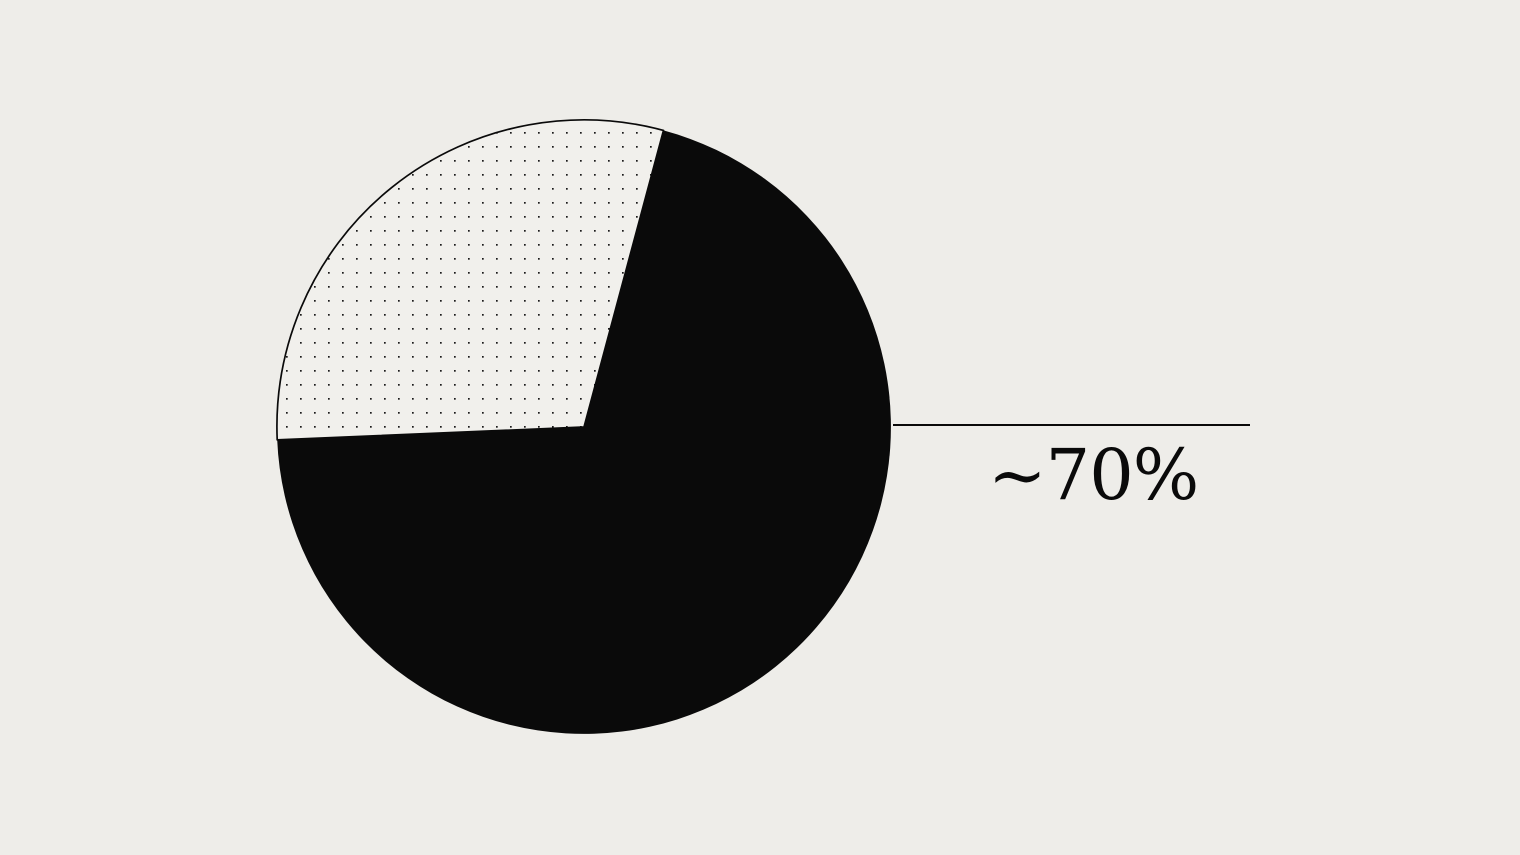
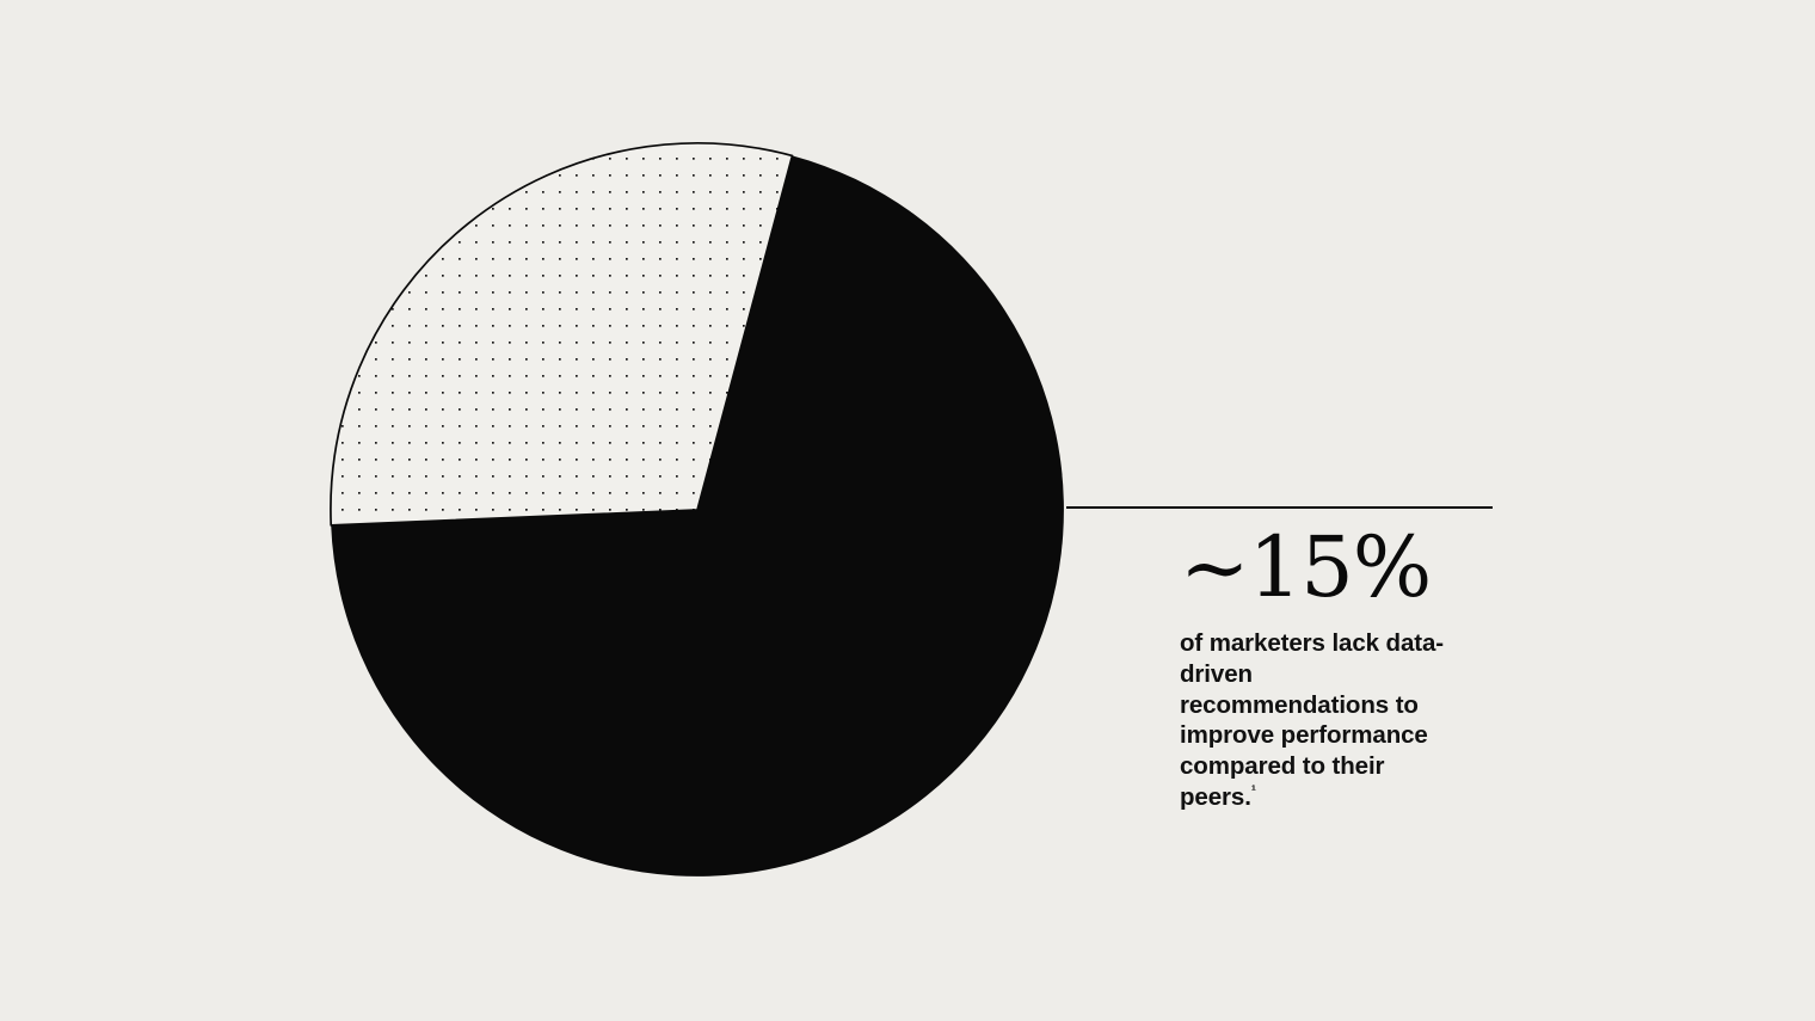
- ~70%
+ ~15%
+ of marketers lack data- driven recommendations to improve performance compared to their peers.¹
